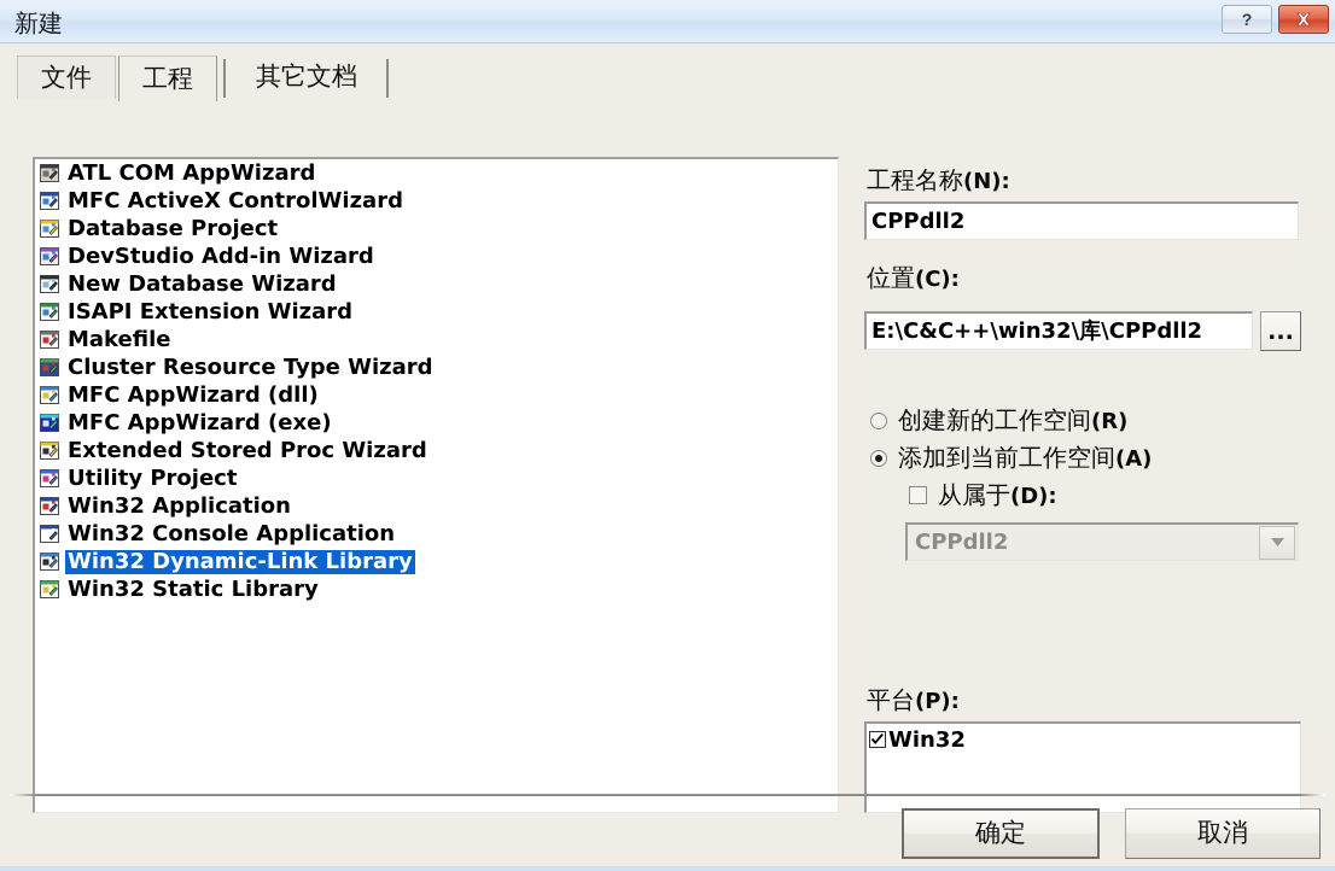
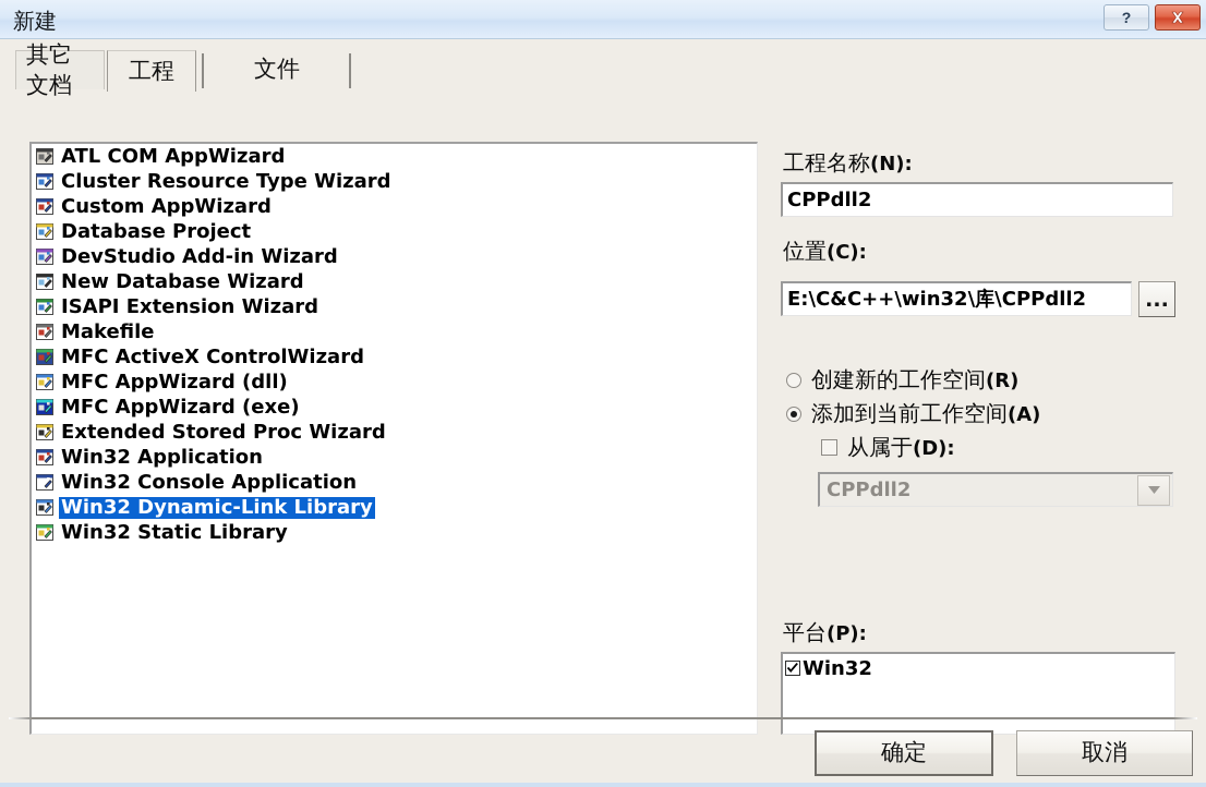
  新建
  ?
- 文件
+ 其它文档
  工程
- 其它文档
+ 文件
  ATL COM AppWizard
- MFC ActiveX ControlWizard
+ Cluster Resource Type Wizard
+ Custom AppWizard
  Database Project
  DevStudio Add-in Wizard
  New Database Wizard
  ISAPI Extension Wizard
  Makefile
- Cluster Resource Type Wizard
+ MFC ActiveX ControlWizard
  MFC AppWizard (dll)
  MFC AppWizard (exe)
  Extended Stored Proc Wizard
- Utility Project
  Win32 Application
  Win32 Console Application
  Win32 Dynamic-Link Library
  Win32 Static Library
  工程名称(N):
  CPPdll2
  位置(C):
  E:\C&C++\win32\库\CPPdll2
  ...
  创建新的工作空间(R)
  添加到当前工作空间(A)
  从属于(D):
  CPPdll2
  平台(P):
  Win32
  确定
  取消
